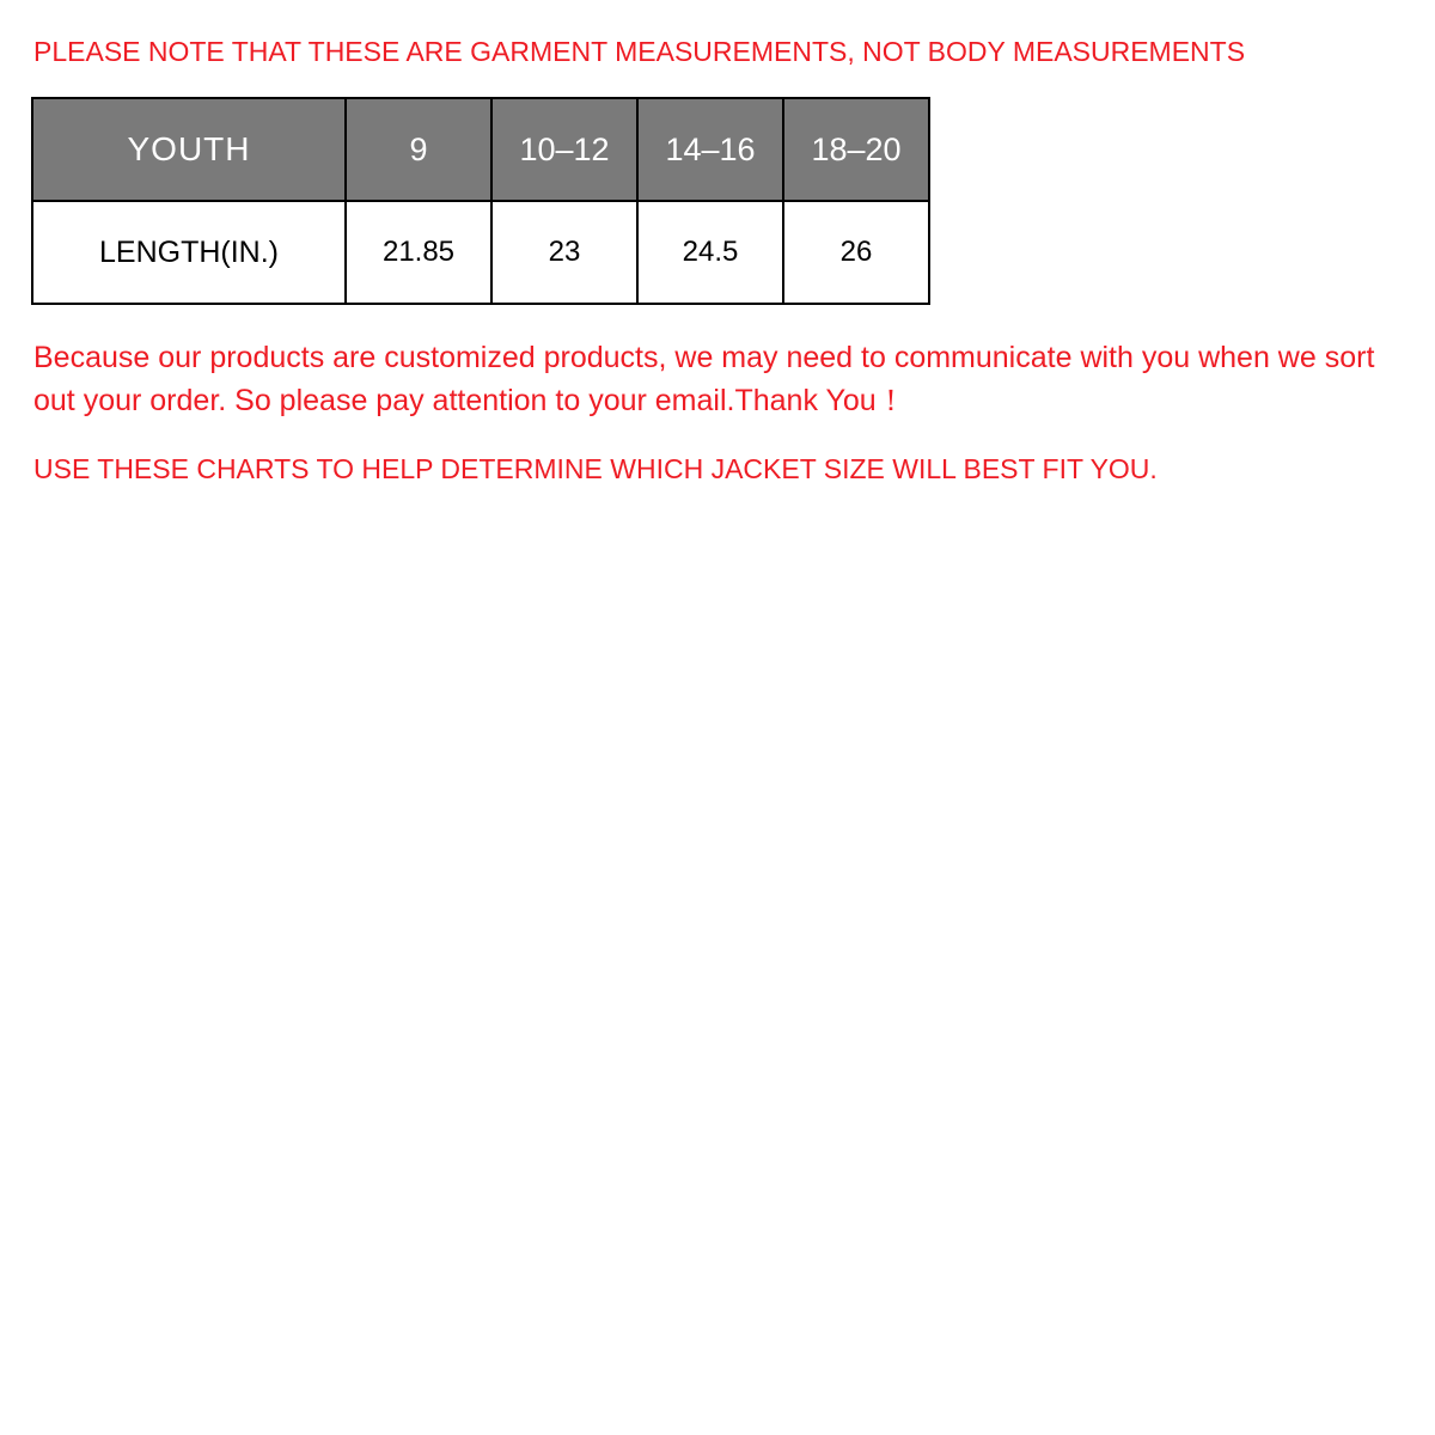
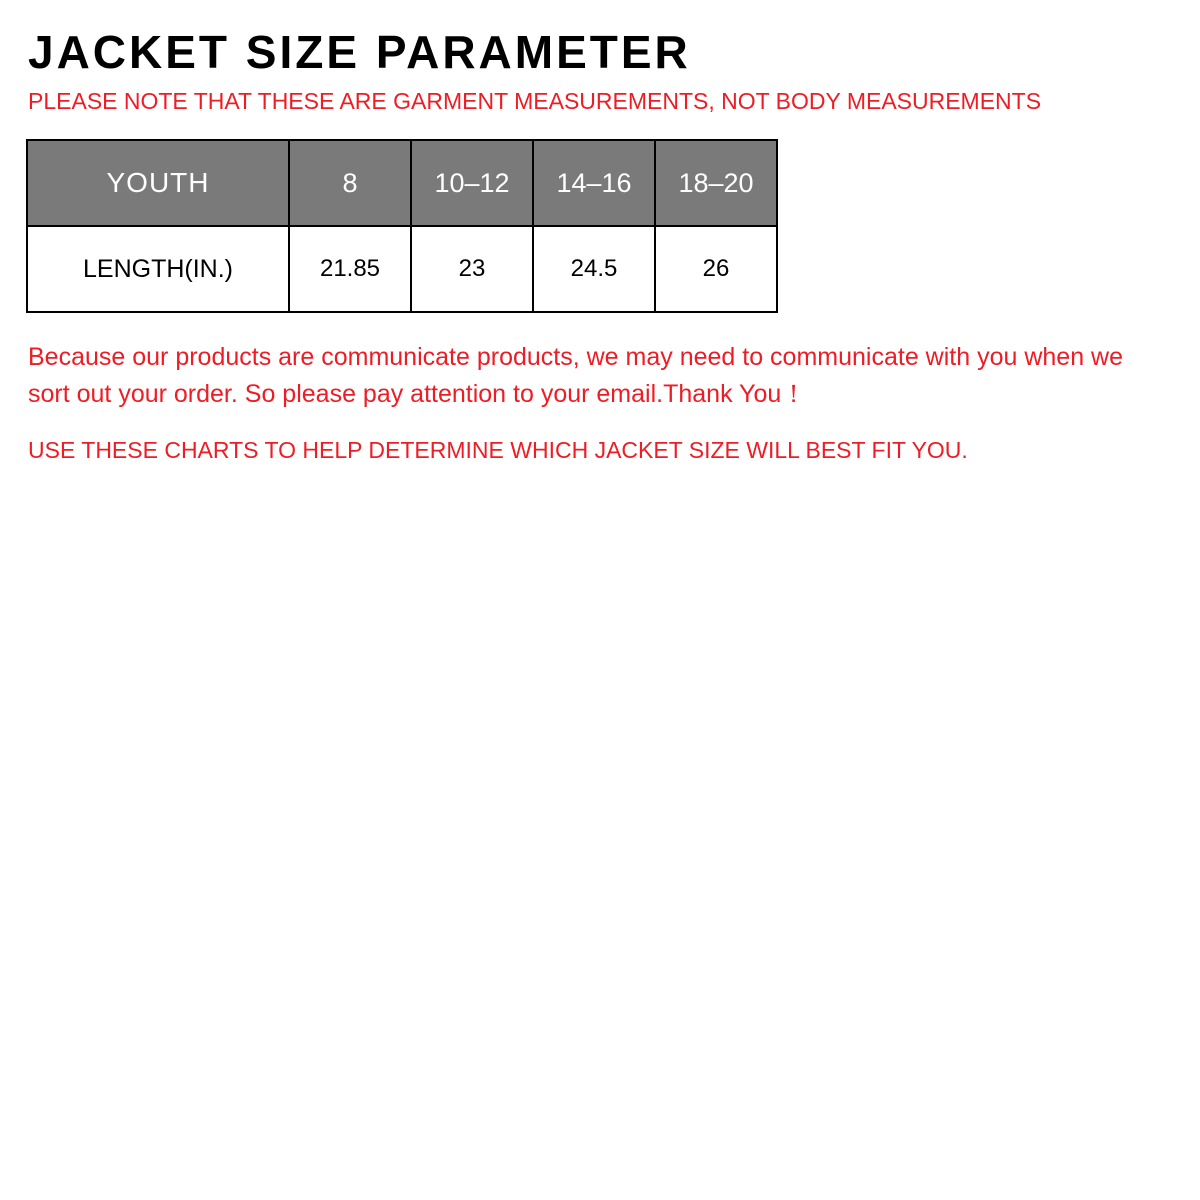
+ JACKET SIZE PARAMETER
  PLEASE NOTE THAT THESE ARE GARMENT MEASUREMENTS, NOT BODY MEASUREMENTS
- YOUTH	9	10–12	14–16	18–20
+ YOUTH	8	10–12	14–16	18–20
  LENGTH(IN.)	21.85	23	24.5	26
- Because our products are customized products, we may need to communicate with you when we sort out your order. So please pay attention to your email.Thank You！
+ Because our products are communicate products, we may need to communicate with you when we sort out your order. So please pay attention to your email.Thank You！
  USE THESE CHARTS TO HELP DETERMINE WHICH JACKET SIZE WILL BEST FIT YOU.
